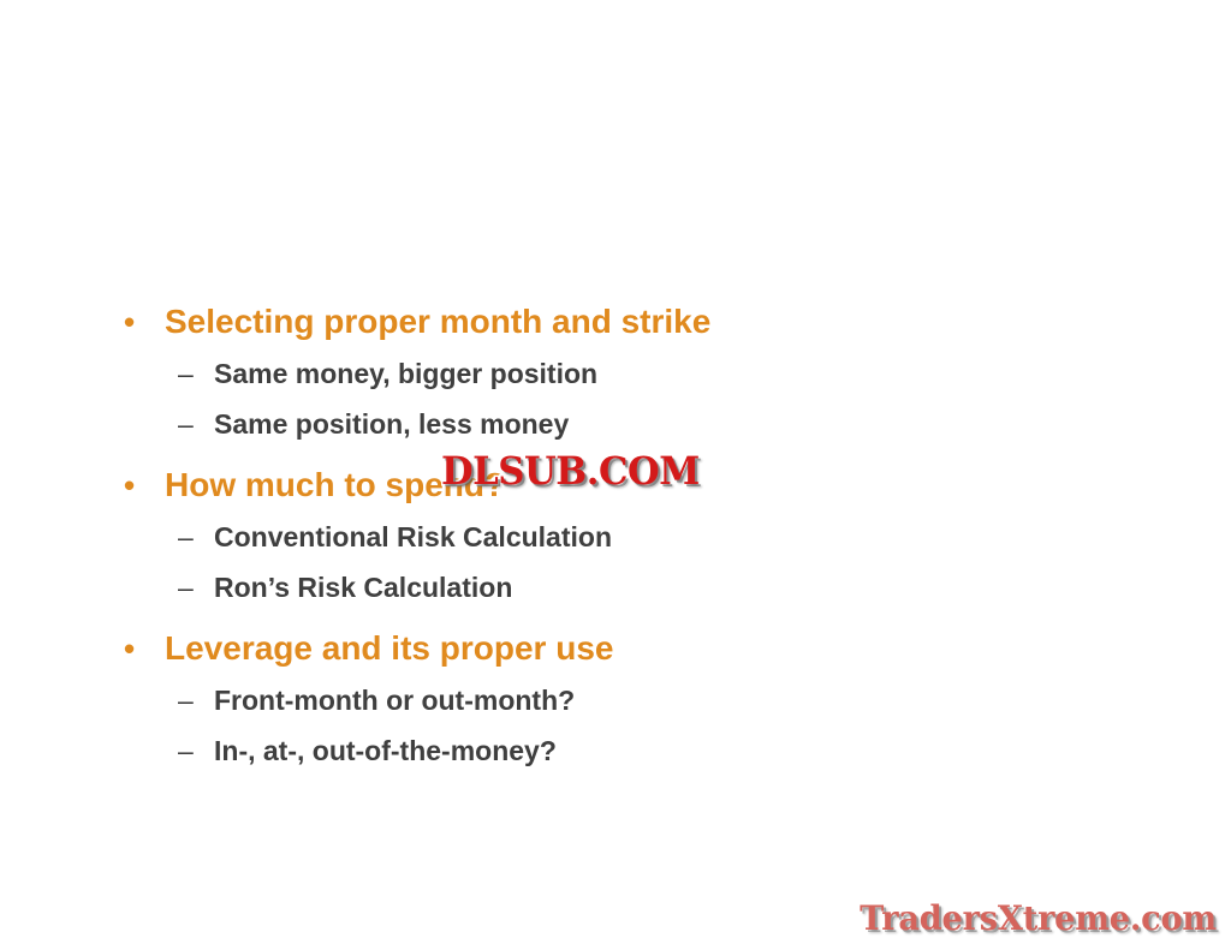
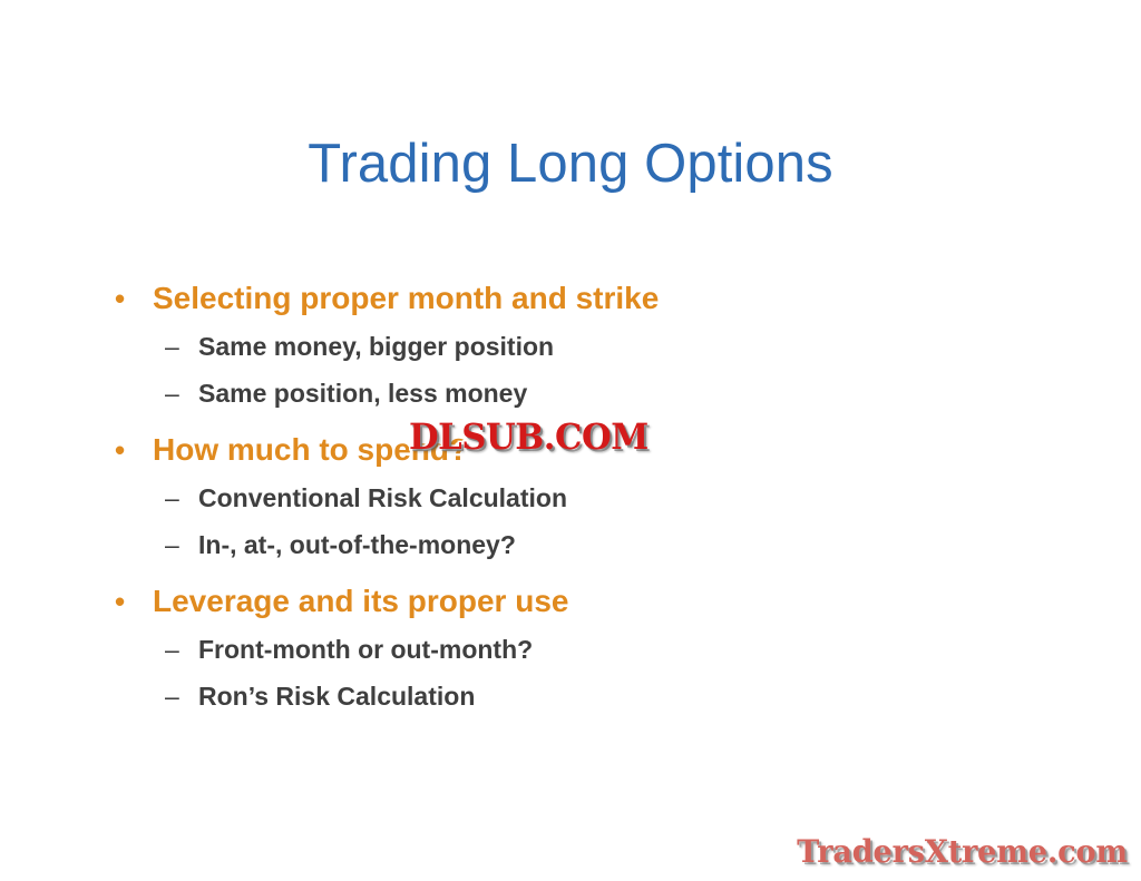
+ Trading Long Options
  •
  Selecting proper month and strike
  –
  Same money, bigger position
  –
  Same position, less money
  •
  How much to spend?
  –
  Conventional Risk Calculation
  –
- Ron’s Risk Calculation
+ In-, at-, out-of-the-money?
  •
  Leverage and its proper use
  –
  Front-month or out-month?
  –
- In-, at-, out-of-the-money?
+ Ron’s Risk Calculation
  DLSUB.COM
  TradersXtreme.com
